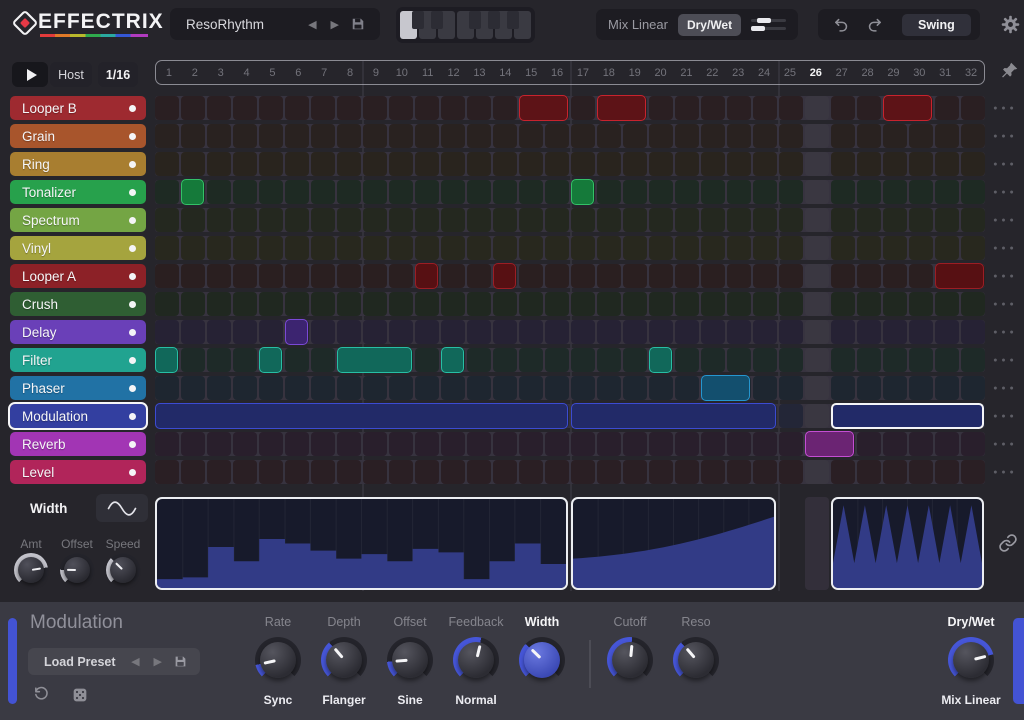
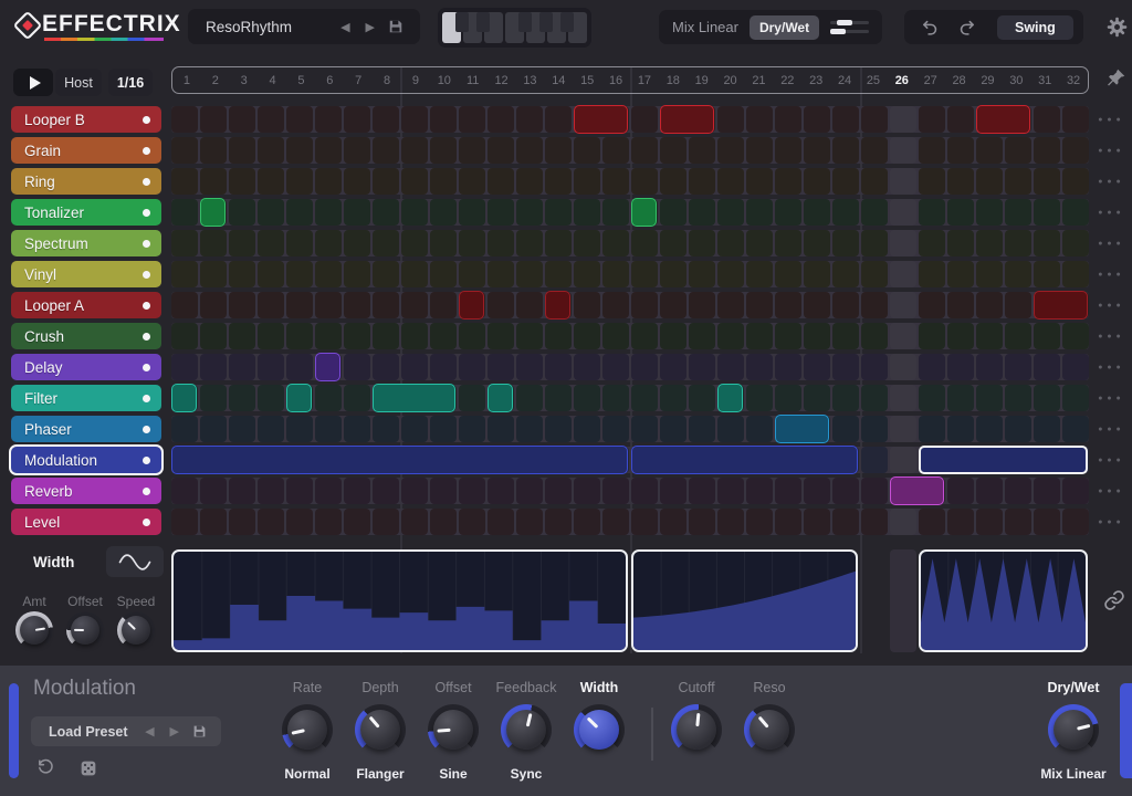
  EFFECTRIX
  ResoRhythm
  ◀
  ▶
  Mix Linear
  Dry/Wet
  Swing
  Host
  1/16
  1
  2
  3
  4
  5
  6
  7
  8
  9
  10
  11
  12
  13
  14
  15
  16
  17
  18
  19
  20
  21
  22
  23
  24
  25
  26
  27
  28
  29
  30
  31
  32
  Looper B
  Grain
  Ring
  Tonalizer
  Spectrum
  Vinyl
  Looper A
  Crush
  Delay
  Filter
  Phaser
  Modulation
  Reverb
  Level
  Width
  Amt
  Offset
  Speed
  Modulation
  Load Preset
  ◀
  ▶
  Rate
- Sync
+ Normal
  Depth
  Flanger
  Offset
  Sine
  Feedback
- Normal
+ Sync
  Width
  Cutoff
  Reso
  Dry/Wet
  Mix Linear
